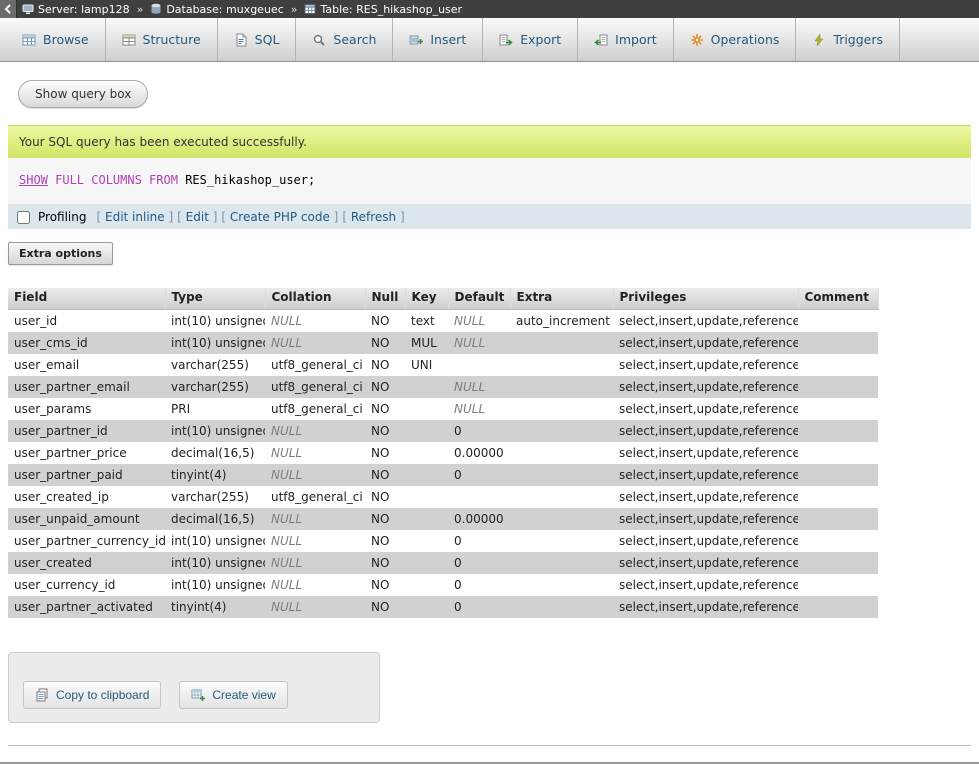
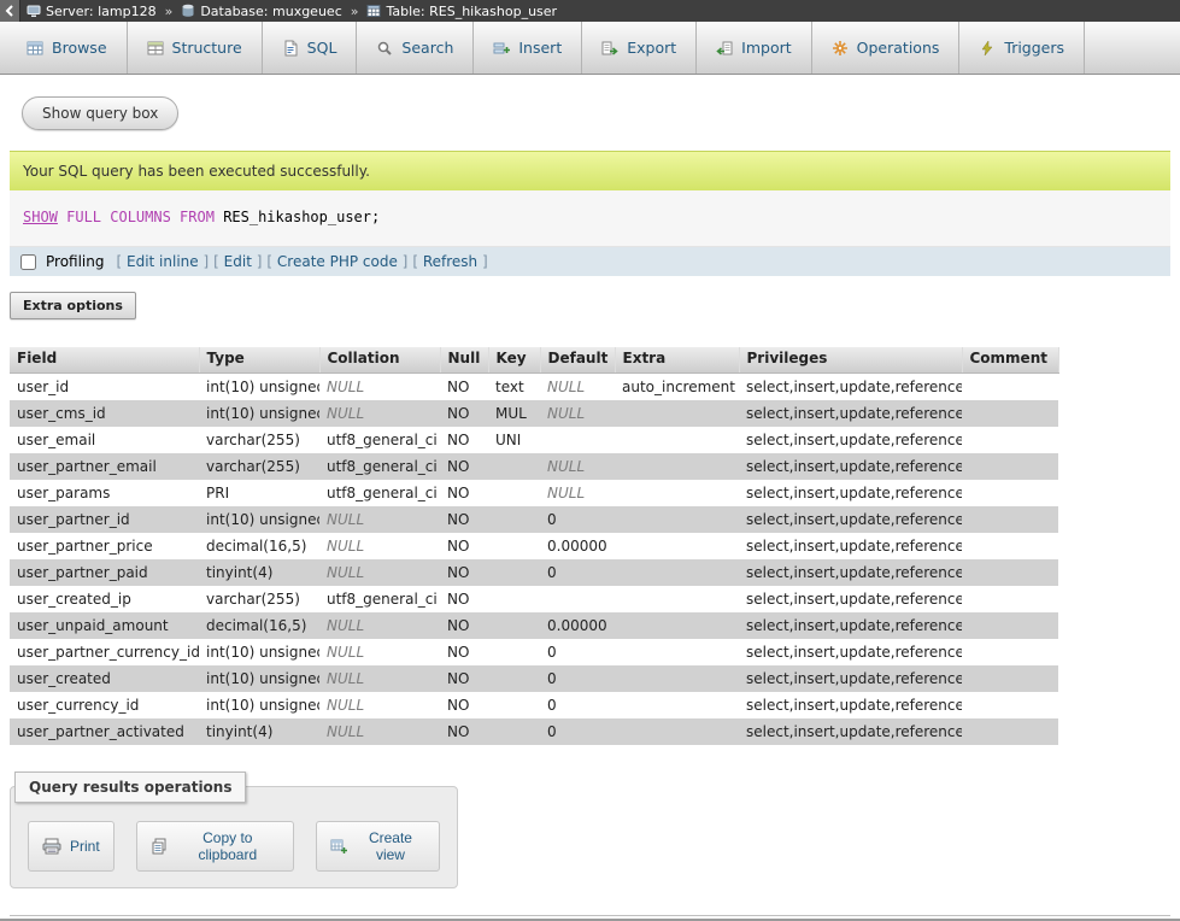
  Server: lamp128
  »
  Database: muxgeuec
  »
  Table: RES_hikashop_user
  Browse
  Structure
  SQL
  Search
  Insert
  Export
  Import
  Operations
  Triggers
  Show query box
  Your SQL query has been executed successfully.
  SHOW FULL COLUMNS FROM RES_hikashop_user;
  Profiling
  [ Edit inline ] [ Edit ] [ Create PHP code ] [ Refresh ]
  Extra options
  Field	Type	Collation	Null	Key	Default	Extra	Privileges	Comment
  user_id	int(10) unsigne	NULL	NO	text	NULL	auto_increment	select,insert,update,reference
  user_cms_id	int(10) unsigne	NULL	NO	MUL	NULL		select,insert,update,reference
  user_email	varchar(255)	utf8_general_ci	NO	UNI			select,insert,update,reference
  user_partner_email	varchar(255)	utf8_general_ci	NO		NULL		select,insert,update,reference
  user_params	PRI	utf8_general_ci	NO		NULL		select,insert,update,reference
  user_partner_id	int(10) unsigne	NULL	NO		0		select,insert,update,reference
  user_partner_price	decimal(16,5)	NULL	NO		0.00000		select,insert,update,reference
  user_partner_paid	tinyint(4)	NULL	NO		0		select,insert,update,reference
  user_created_ip	varchar(255)	utf8_general_ci	NO				select,insert,update,reference
  user_unpaid_amount	decimal(16,5)	NULL	NO		0.00000		select,insert,update,reference
  user_partner_currency_id	int(10) unsigne	NULL	NO		0		select,insert,update,reference
  user_created	int(10) unsigne	NULL	NO		0		select,insert,update,reference
  user_currency_id	int(10) unsigne	NULL	NO		0		select,insert,update,reference
  user_partner_activated	tinyint(4)	NULL	NO		0		select,insert,update,reference
+ Query results operations
+ Print
  Copy to clipboard
  Create view
